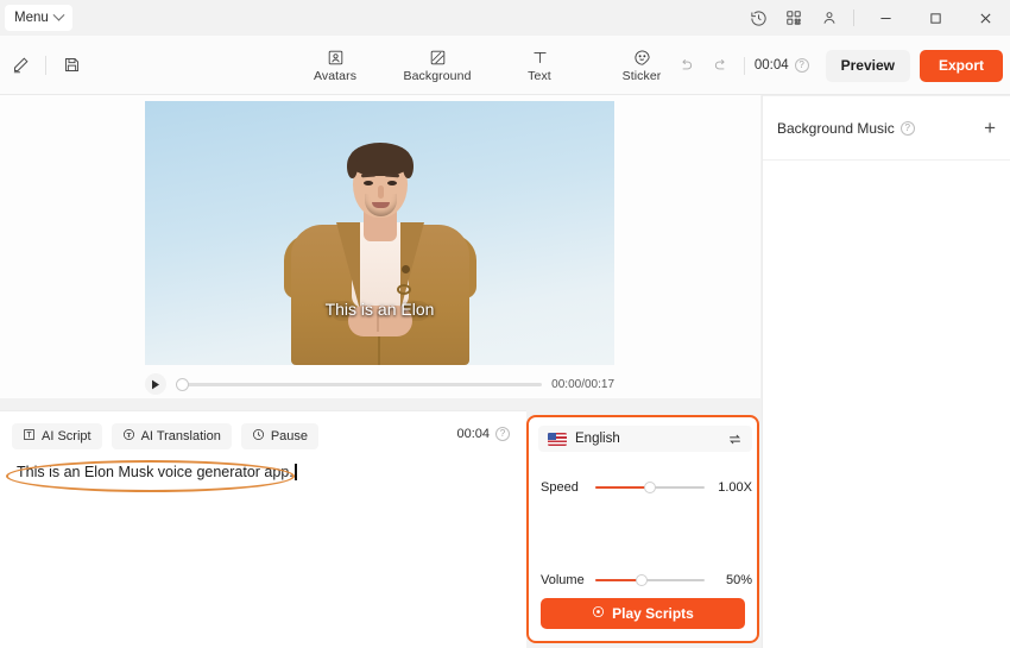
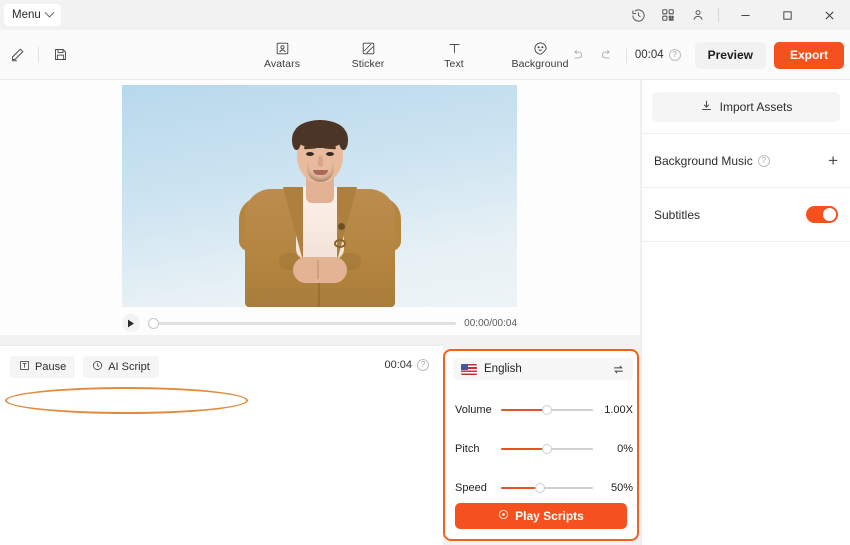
  Menu
  Avatars
- Background
+ Sticker
  Text
- Sticker
+ Background
  00:04
  ?
  Preview
  Export
- This is an Elon
- 00:00/00:17
+ 00:00/00:04
+ Import Assets
  Background Music
  ?
  +
+ Subtitles
- AI Script
+ Pause
- AI Translation
- Pause
+ AI Script
  00:04
  ?
- This is an Elon Musk voice generator app.
  English
- Speed
+ Volume
  1.00X
+ Pitch
+ 0%
- Volume
+ Speed
  50%
  Play Scripts
